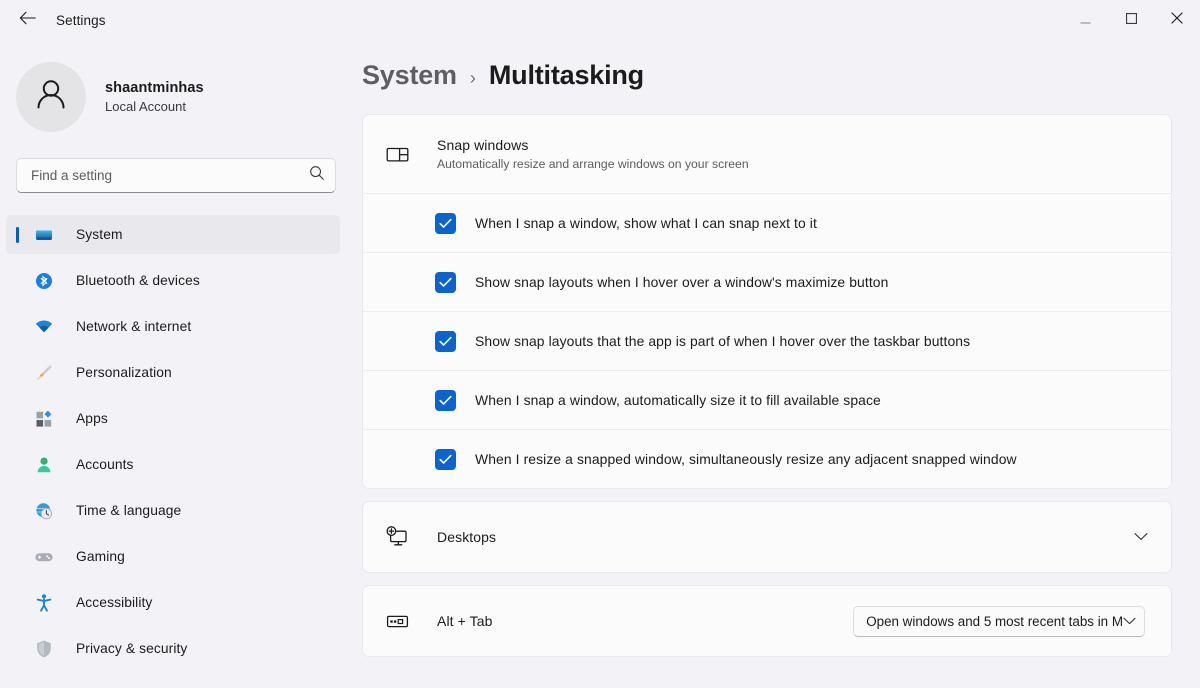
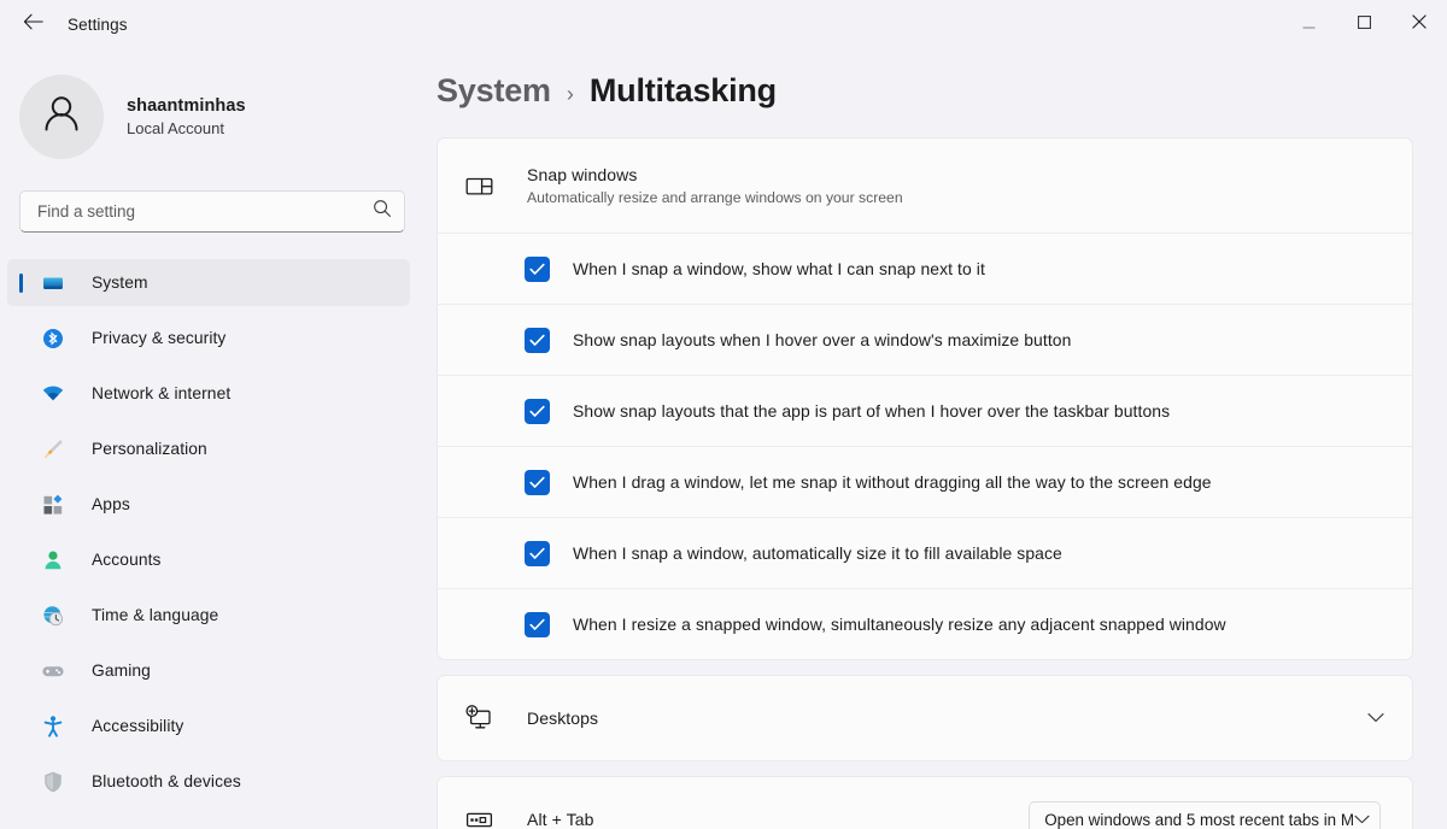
  Settings
  shaantminhas
  Local Account
  Find a setting
  System
- Bluetooth & devices
+ Privacy & security
  Network & internet
  Personalization
  Apps
  Accounts
  Time & language
  Gaming
  Accessibility
- Privacy & security
+ Bluetooth & devices
  System
  ›
  Multitasking
  Snap windows
  Automatically resize and arrange windows on your screen
  When I snap a window, show what I can snap next to it
  Show snap layouts when I hover over a window's maximize button
  Show snap layouts that the app is part of when I hover over the taskbar buttons
+ When I drag a window, let me snap it without dragging all the way to the screen edge
  When I snap a window, automatically size it to fill available space
  When I resize a snapped window, simultaneously resize any adjacent snapped window
  Desktops
  Alt + Tab
  Open windows and 5 most recent tabs in M
